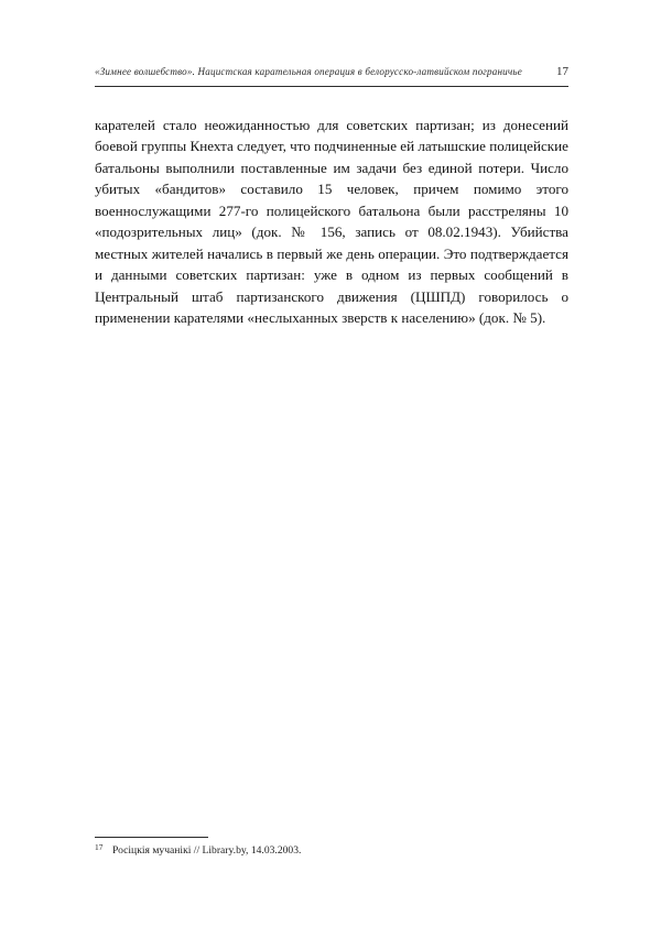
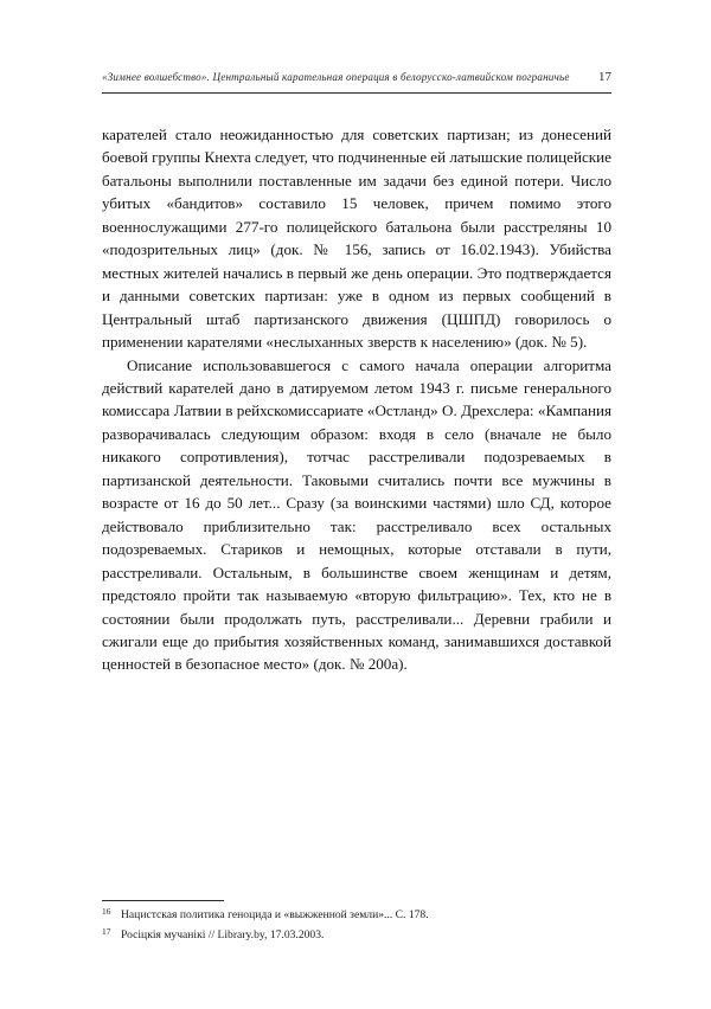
- «Зимнее волшебство». Нацистская карательная операция в белорусско-латвийском пограничье
+ «Зимнее волшебство». Центральный карательная операция в белорусско-латвийском пограничье
  17
- карателей стало неожиданностью для советских партизан; из донесений боевой группы Кнехта следует, что подчиненные ей латышские полицейские батальоны выполнили поставленные им задачи без единой потери. Число убитых «бандитов» составило 15 человек, причем помимо этого военнослужащими 277-го полицейского батальона были расстреляны 10 «подозрительных лиц» (док. № 156, запись от 08.02.1943). Убийства местных жителей начались в первый же день операции. Это подтверждается и данными советских партизан: уже в одном из первых сообщений в Центральный штаб партизанского движения (ЦШПД) говорилось о применении карателями «неслыханных зверств к населению» (док. № 5).
+ карателей стало неожиданностью для советских партизан; из донесений боевой группы Кнехта следует, что подчиненные ей латышские полицейские батальоны выполнили поставленные им задачи без единой потери. Число убитых «бандитов» составило 15 человек, причем помимо этого военнослужащими 277-го полицейского батальона были расстреляны 10 «подозрительных лиц» (док. № 156, запись от 16.02.1943). Убийства местных жителей начались в первый же день операции. Это подтверждается и данными советских партизан: уже в одном из первых сообщений в Центральный штаб партизанского движения (ЦШПД) говорилось о применении карателями «неслыханных зверств к населению» (док. № 5).
+ Описание использовавшегося с самого начала операции алгоритма действий карателей дано в датируемом летом 1943 г. письме генерального комиссара Латвии в рейхскомиссариате «Остланд» О. Дрехслера: «Кампания разворачивалась следующим образом: входя в село (вначале не было никакого сопротивления), тотчас расстреливали подозреваемых в партизанской деятельности. Таковыми считались почти все мужчины в возрасте от 16 до 50 лет... Сразу (за воинскими частями) шло СД, которое действовало приблизительно так: расстреливало всех остальных подозреваемых. Стариков и немощных, которые отставали в пути, расстреливали. Остальным, в большинстве своем женщинам и детям, предстояло пройти так называемую «вторую фильтрацию». Тех, кто не в состоянии были продолжать путь, расстреливали... Деревни грабили и сжигали еще до прибытия хозяйственных команд, занимавшихся доставкой ценностей в безопасное место» (док. № 200а).
+ 16
+ Нацистская политика геноцида и «выжженной земли»... С. 178.
  17
- Росіцкія мучанікі // Library.by, 14.03.2003.
+ Росіцкія мучанікі // Library.by, 17.03.2003.
